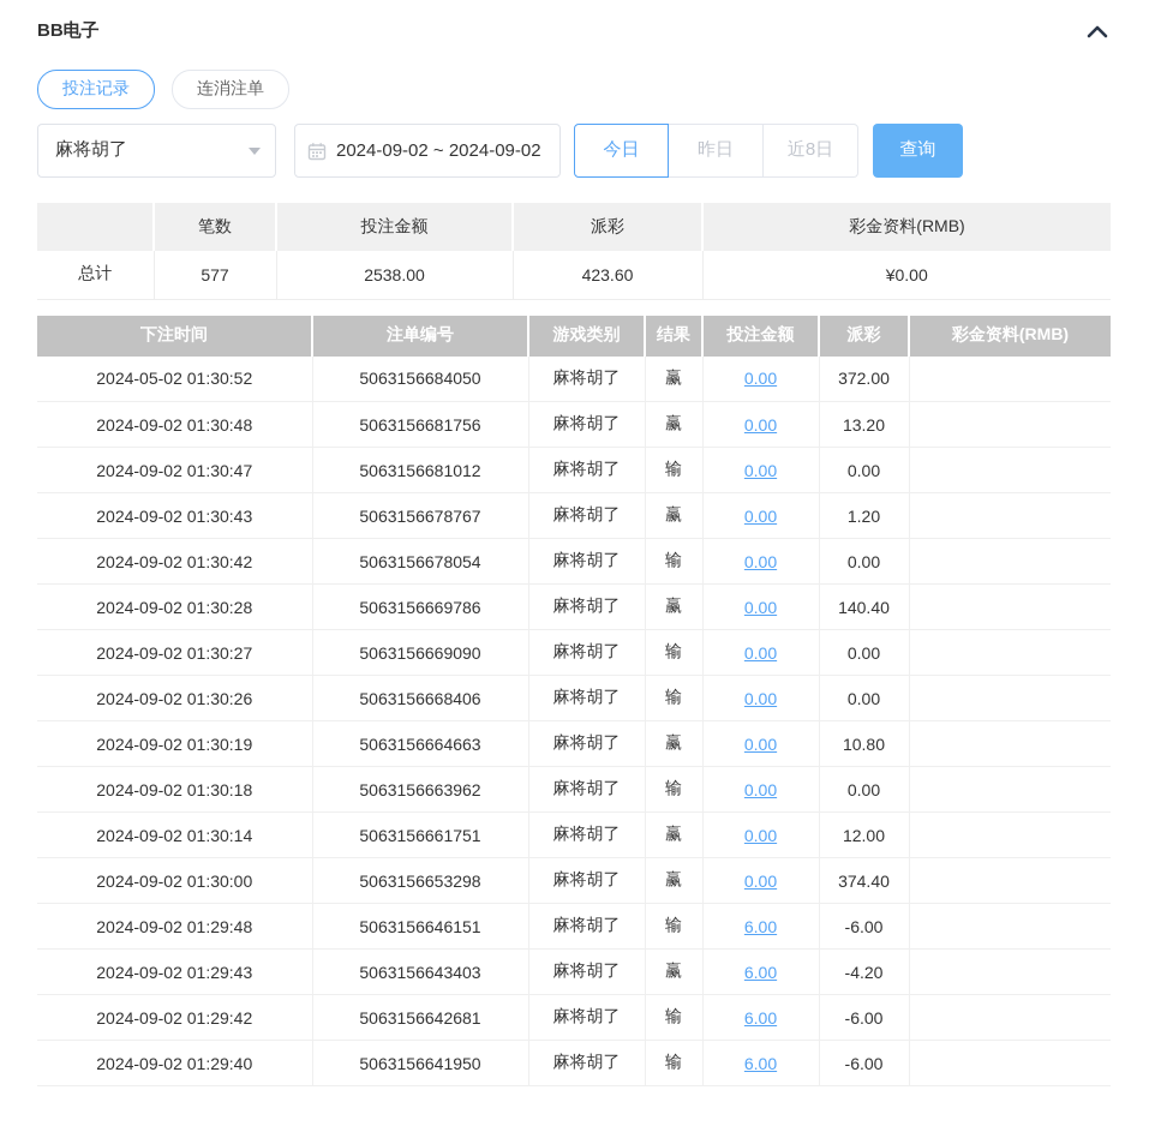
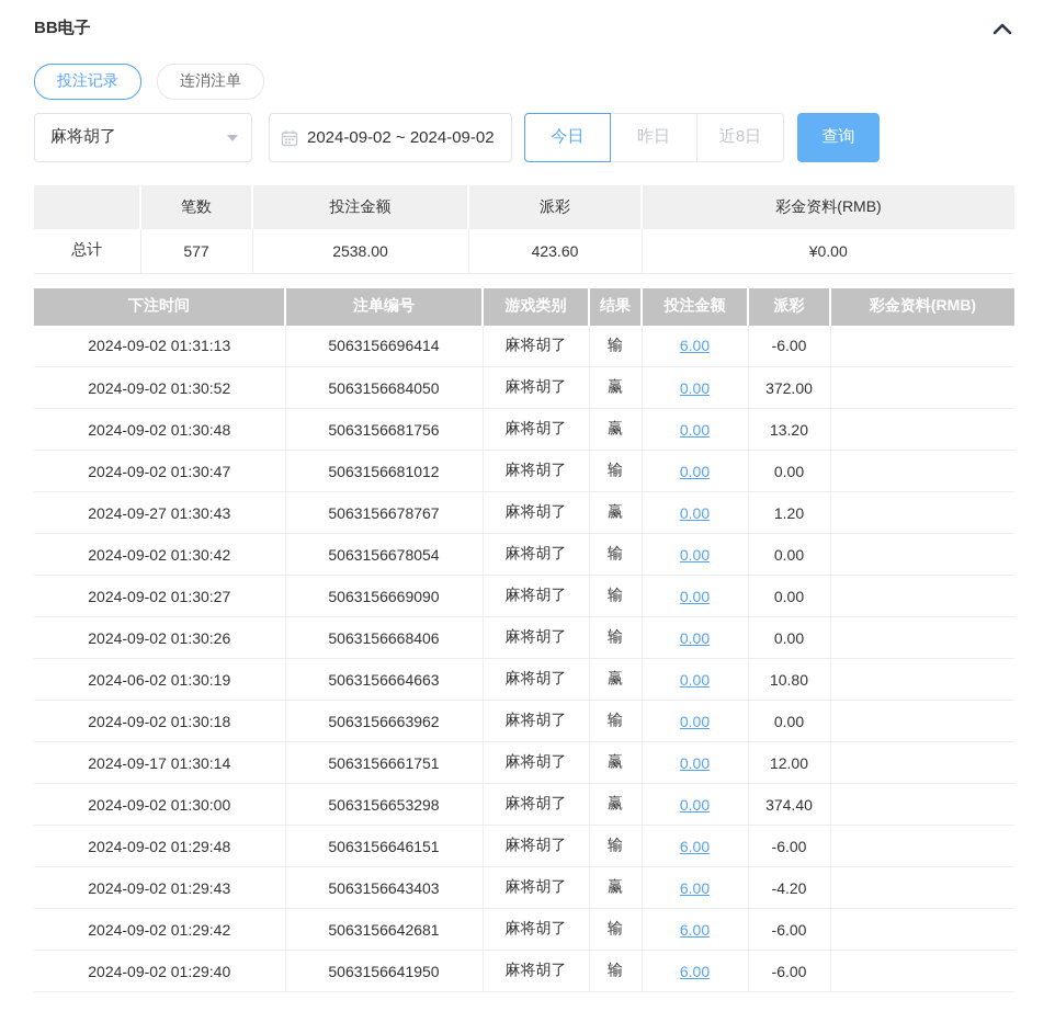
  BB电子
  投注记录
  连消注单
  麻将胡了
  2024-09-02 ~ 2024-09-02
  今日
  昨日
  近8日
  查询
  	笔数	投注金额	派彩	彩金资料(RMB)
  总计	577	2538.00	423.60	¥0.00
  下注时间	注单编号	游戏类别	结果	投注金额	派彩	彩金资料(RMB)
+ 2024-09-02 01:31:13	5063156696414	麻将胡了	输	6.00	-6.00
- 2024-05-02 01:30:52	5063156684050	麻将胡了	赢	0.00	372.00
+ 2024-09-02 01:30:52	5063156684050	麻将胡了	赢	0.00	372.00
  2024-09-02 01:30:48	5063156681756	麻将胡了	赢	0.00	13.20
  2024-09-02 01:30:47	5063156681012	麻将胡了	输	0.00	0.00
- 2024-09-02 01:30:43	5063156678767	麻将胡了	赢	0.00	1.20
+ 2024-09-27 01:30:43	5063156678767	麻将胡了	赢	0.00	1.20
  2024-09-02 01:30:42	5063156678054	麻将胡了	输	0.00	0.00
- 2024-09-02 01:30:28	5063156669786	麻将胡了	赢	0.00	140.40
  2024-09-02 01:30:27	5063156669090	麻将胡了	输	0.00	0.00
  2024-09-02 01:30:26	5063156668406	麻将胡了	输	0.00	0.00
- 2024-09-02 01:30:19	5063156664663	麻将胡了	赢	0.00	10.80
+ 2024-06-02 01:30:19	5063156664663	麻将胡了	赢	0.00	10.80
  2024-09-02 01:30:18	5063156663962	麻将胡了	输	0.00	0.00
- 2024-09-02 01:30:14	5063156661751	麻将胡了	赢	0.00	12.00
+ 2024-09-17 01:30:14	5063156661751	麻将胡了	赢	0.00	12.00
  2024-09-02 01:30:00	5063156653298	麻将胡了	赢	0.00	374.40
  2024-09-02 01:29:48	5063156646151	麻将胡了	输	6.00	-6.00
  2024-09-02 01:29:43	5063156643403	麻将胡了	赢	6.00	-4.20
  2024-09-02 01:29:42	5063156642681	麻将胡了	输	6.00	-6.00
  2024-09-02 01:29:40	5063156641950	麻将胡了	输	6.00	-6.00
